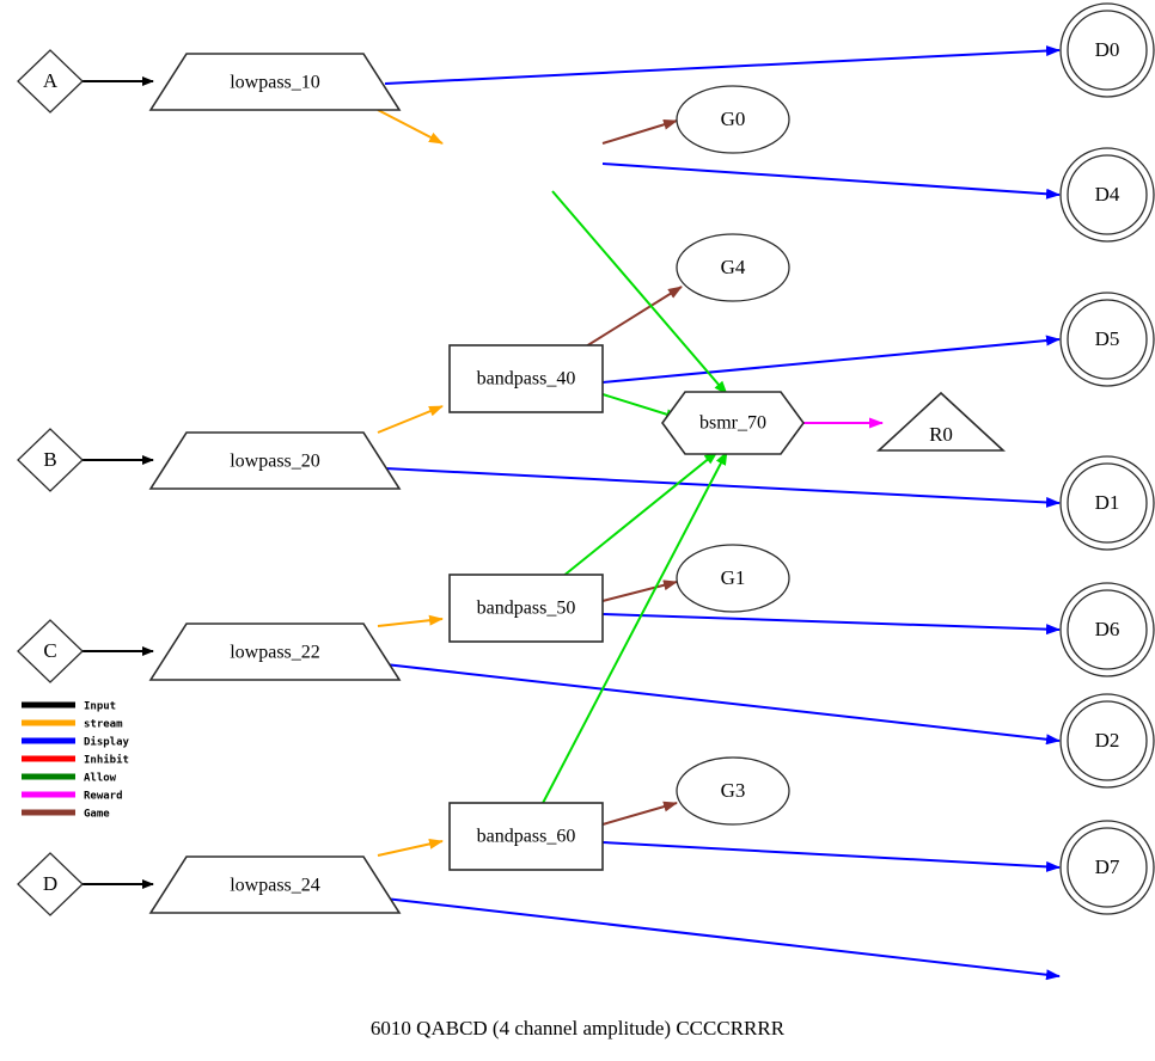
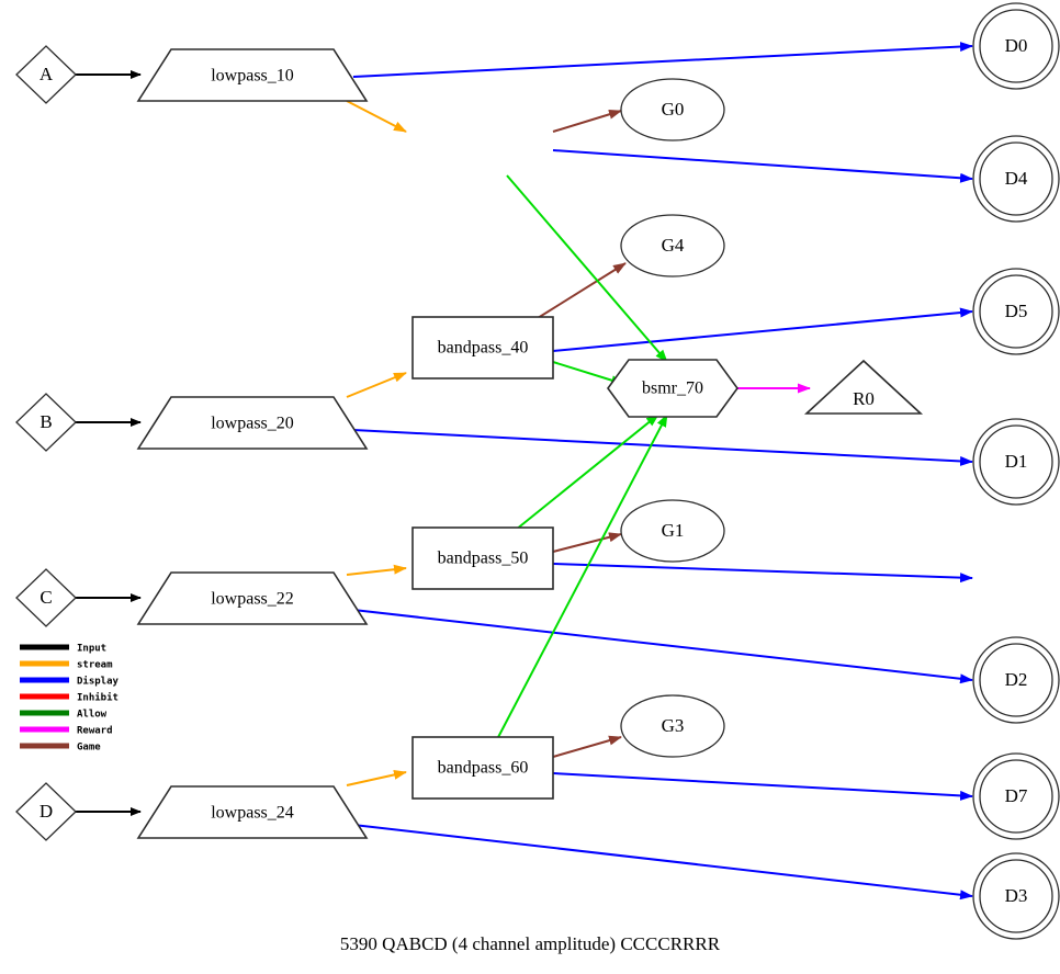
  A
  B
  C
  D
  lowpass_10
  lowpass_20
  lowpass_22
  lowpass_24
  bandpass_40
  bandpass_50
  bandpass_60
  G0
  G4
  G1
  G3
  D0
  D4
  D5
  D1
- D6
  D2
  D7
+ D3
  bsmr_70
  R0
  Input
  stream
  Display
  Inhibit
  Allow
  Reward
  Game
- 6010 QABCD (4 channel amplitude) CCCCRRRR
+ 5390 QABCD (4 channel amplitude) CCCCRRRR
